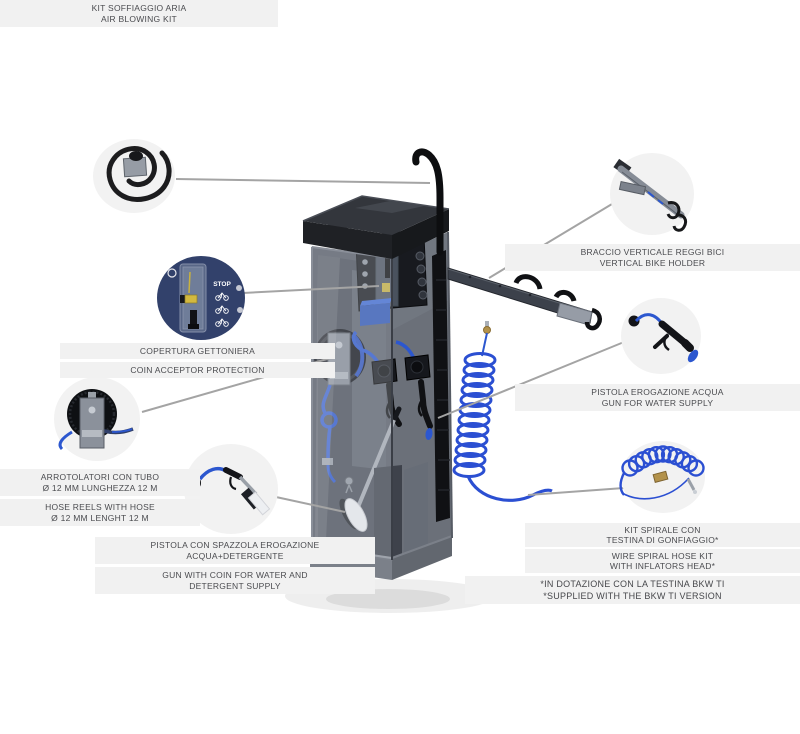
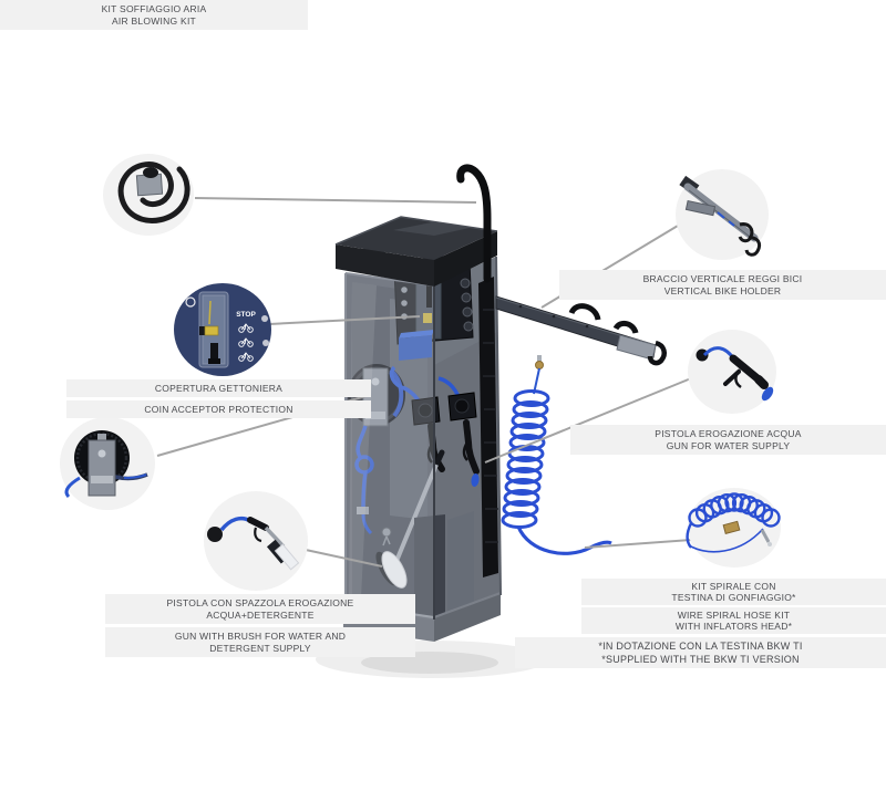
  KIT SOFFIAGGIO ARIA
  AIR BLOWING KIT
  BRACCIO VERTICALE REGGI BICI
  VERTICAL BIKE HOLDER
  COPERTURA GETTONIERA
  COIN ACCEPTOR PROTECTION
  PISTOLA EROGAZIONE ACQUA
  GUN FOR WATER SUPPLY
- ARROTOLATORI CON TUBO
- Ø 12 MM LUNGHEZZA 12 M
- HOSE REELS WITH HOSE
- Ø 12 MM LENGHT 12 M
  PISTOLA CON SPAZZOLA EROGAZIONE
  ACQUA+DETERGENTE
- GUN WITH COIN FOR WATER AND
+ GUN WITH BRUSH FOR WATER AND
  DETERGENT SUPPLY
  KIT SPIRALE CON
  TESTINA DI GONFIAGGIO*
  WIRE SPIRAL HOSE KIT
  WITH INFLATORS HEAD*
  *IN DOTAZIONE CON LA TESTINA BKW TI
  *SUPPLIED WITH THE BKW TI VERSION
